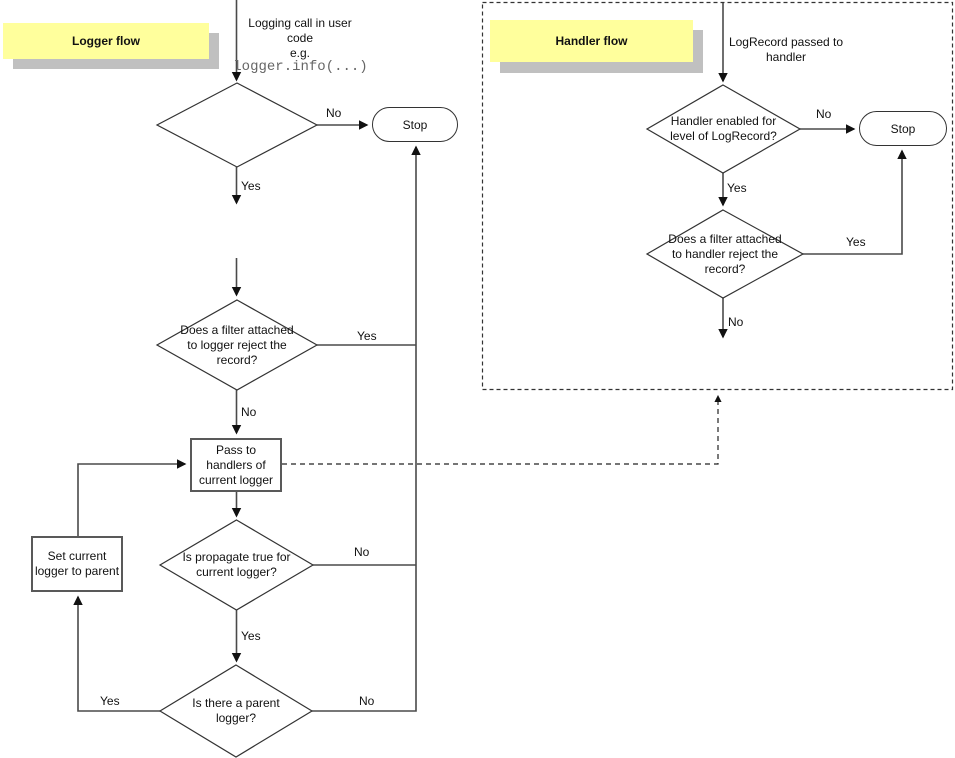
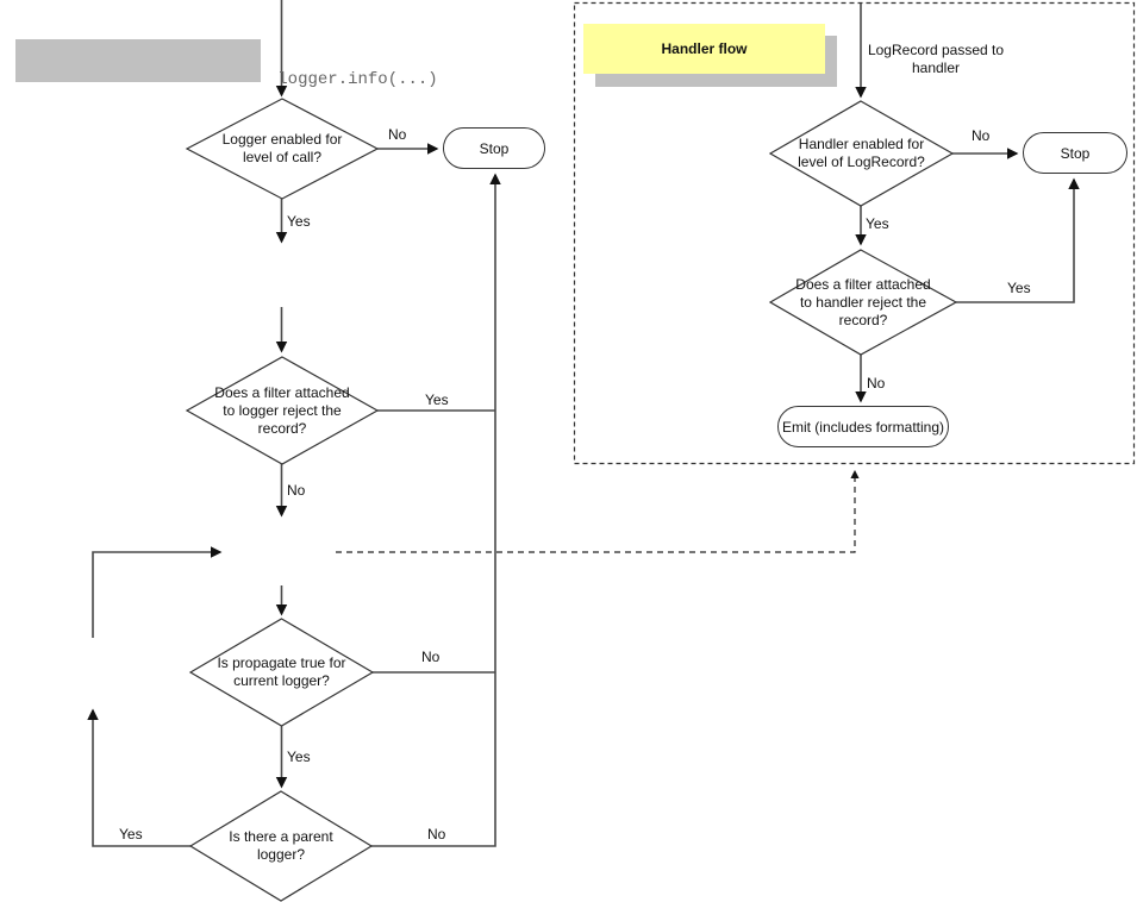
- Logger flow
  Handler flow
- Logging call in user
- code
- e.g.
  logger.info(...)
  LogRecord passed to
  handler
+ Logger enabled for
+ level of call?
  Does a filter attached
  to logger reject the
  record?
  Is propagate true for
  current logger?
  Is there a parent
  logger?
  Handler enabled for
  level of LogRecord?
  Does a filter attached
  to handler reject the
  record?
- Pass to
- handlers of
- current logger
- Set current
- logger to parent
  Stop
  Stop
+ Emit (includes formatting)
  No
  Yes
  Yes
  No
  No
  Yes
  Yes
  No
  No
  Yes
  Yes
  No
